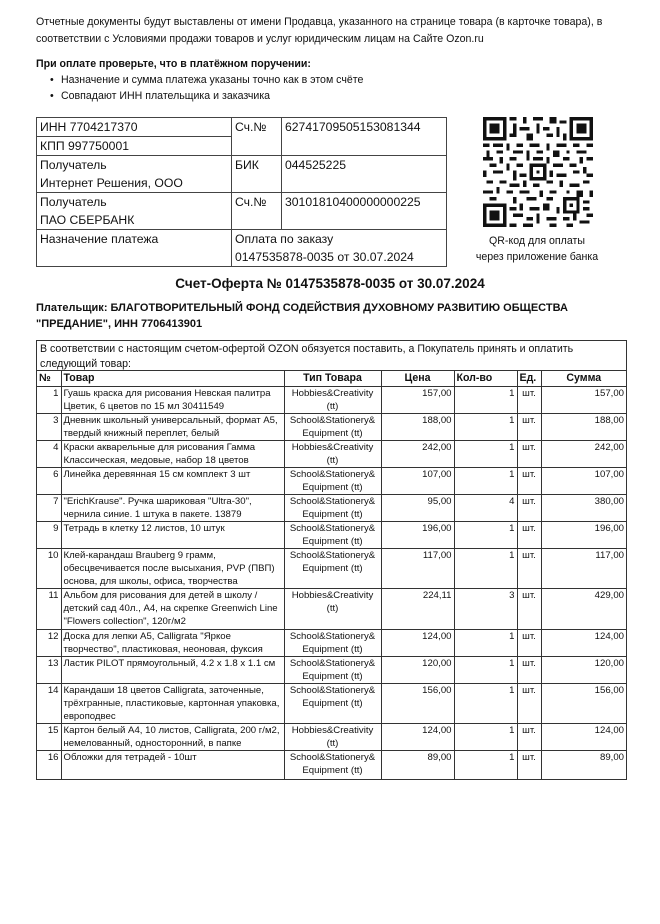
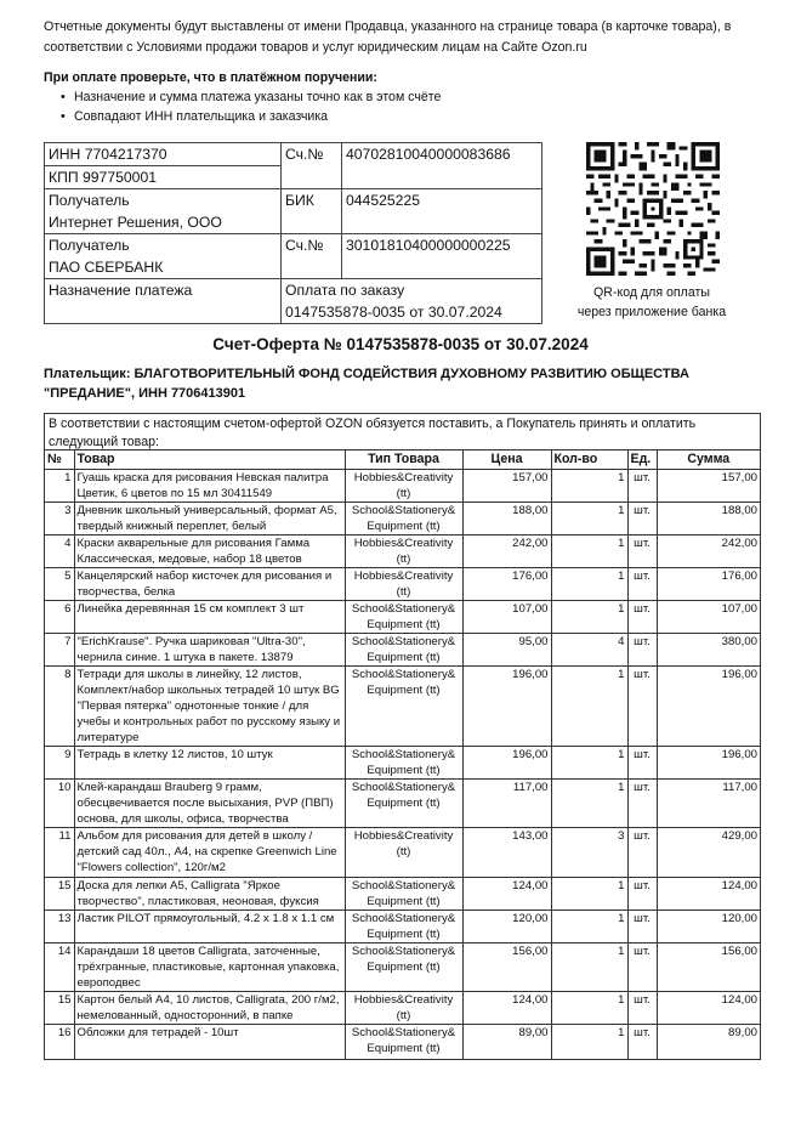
  Отчетные документы будут выставлены от имени Продавца, указанного на странице товара (в карточке товара), в соответствии с Условиями продажи товаров и услуг юридическим лицам на Сайте Ozon.ru
  При оплате проверьте, что в платёжном поручении:
  Назначение и сумма платежа указаны точно как в этом счёте
  Совпадают ИНН плательщика и заказчика
- ИНН 7704217370	Сч.№	62741709505153081344
+ ИНН 7704217370	Сч.№	40702810040000083686
  КПП 997750001
  Получатель Интернет Решения, ООО	БИК	044525225
  Получатель ПАО СБЕРБАНК	Сч.№	30101810400000000225
  Назначение платежа	Оплата по заказу 0147535878-0035 от 30.07.2024
  QR-код для оплаты
  через приложение банка
  Счет-Оферта № 0147535878-0035 от 30.07.2024
  Плательщик: БЛАГОТВОРИТЕЛЬНЫЙ ФОНД СОДЕЙСТВИЯ ДУХОВНОМУ РАЗВИТИЮ ОБЩЕСТВА "ПРЕДАНИЕ", ИНН 7706413901
  В соответствии с настоящим счетом-офертой OZON обязуется поставить, а Покупатель принять и оплатить следующий товар:
  №	Товар	Тип Товара	Цена	Кол-во	Ед.	Сумма
  1	Гуашь краска для рисования Невская палитра Цветик, 6 цветов по 15 мл 30411549	Hobbies&Creativity (tt)	157,00	1	шт.	157,00
  3	Дневник школьный универсальный, формат А5, твердый книжный переплет, белый	School&Stationery& Equipment (tt)	188,00	1	шт.	188,00
  4	Краски акварельные для рисования Гамма Классическая, медовые, набор 18 цветов	Hobbies&Creativity (tt)	242,00	1	шт.	242,00
+ 5	Канцелярский набор кисточек для рисования и творчества, белка	Hobbies&Creativity (tt)	176,00	1	шт.	176,00
  6	Линейка деревянная 15 см комплект 3 шт	School&Stationery& Equipment (tt)	107,00	1	шт.	107,00
  7	"ErichKrause". Ручка шариковая "Ultra-30", чернила синие. 1 штука в пакете. 13879	School&Stationery& Equipment (tt)	95,00	4	шт.	380,00
+ 8	Тетради для школы в линейку, 12 листов, Комплект/набор школьных тетрадей 10 штук BG "Первая пятерка" однотонные тонкие / для учебы и контрольных работ по русскому языку и литературе	School&Stationery& Equipment (tt)	196,00	1	шт.	196,00
  9	Тетрадь в клетку 12 листов, 10 штук	School&Stationery& Equipment (tt)	196,00	1	шт.	196,00
  10	Клей-карандаш Brauberg 9 грамм, обесцвечивается после высыхания, PVP (ПВП) основа, для школы, офиса, творчества	School&Stationery& Equipment (tt)	117,00	1	шт.	117,00
- 11	Альбом для рисования для детей в школу / детский сад 40л., А4, на скрепке Greenwich Line "Flowers collection", 120г/м2	Hobbies&Creativity (tt)	224,11	3	шт.	429,00
+ 11	Альбом для рисования для детей в школу / детский сад 40л., А4, на скрепке Greenwich Line "Flowers collection", 120г/м2	Hobbies&Creativity (tt)	143,00	3	шт.	429,00
- 12	Доска для лепки А5, Calligrata "Яркое творчество", пластиковая, неоновая, фуксия	School&Stationery& Equipment (tt)	124,00	1	шт.	124,00
+ 15	Доска для лепки А5, Calligrata "Яркое творчество", пластиковая, неоновая, фуксия	School&Stationery& Equipment (tt)	124,00	1	шт.	124,00
  13	Ластик PILOT прямоугольный, 4.2 x 1.8 x 1.1 см	School&Stationery& Equipment (tt)	120,00	1	шт.	120,00
  14	Карандаши 18 цветов Calligrata, заточенные, трёхгранные, пластиковые, картонная упаковка, европодвес	School&Stationery& Equipment (tt)	156,00	1	шт.	156,00
  15	Картон белый А4, 10 листов, Calligrata, 200 г/м2, немелованный, односторонний, в папке	Hobbies&Creativity (tt)	124,00	1	шт.	124,00
  16	Обложки для тетрадей - 10шт	School&Stationery& Equipment (tt)	89,00	1	шт.	89,00
